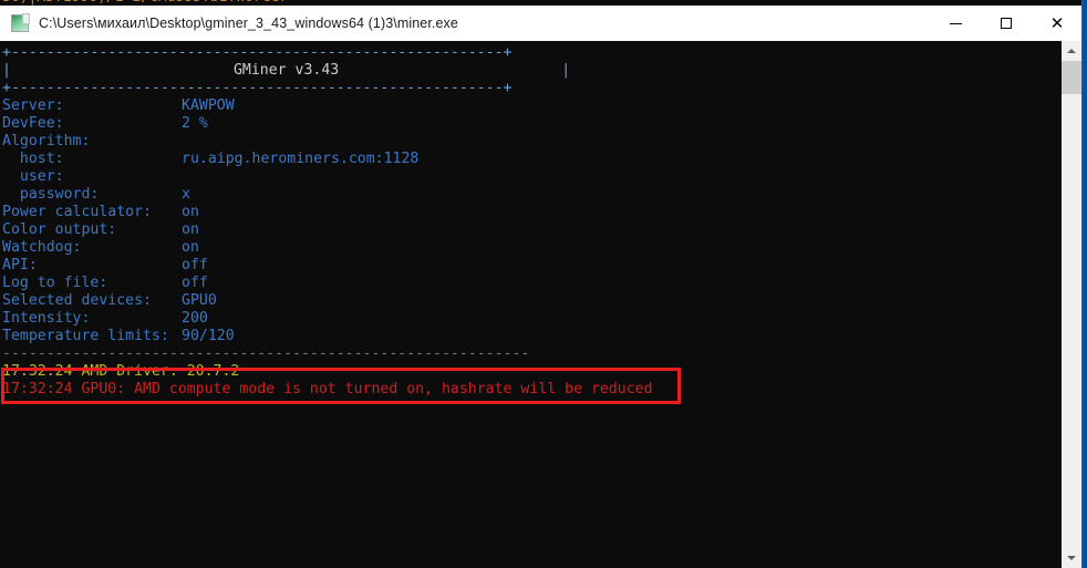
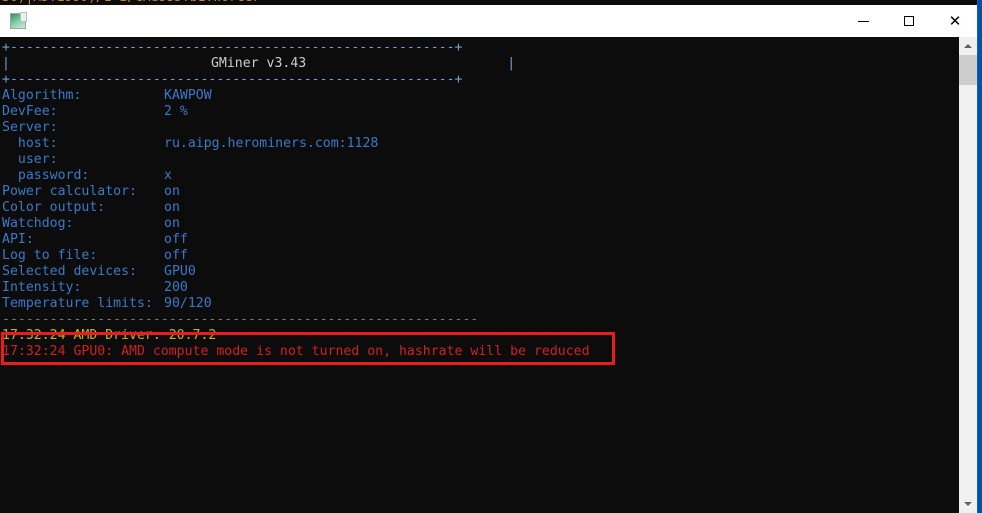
- C:\Users\михаил\Desktop\gminer_3_43_windows64 (1)3\miner.exe
  ✕
  +--------------------------------------------------------+
  |
  GMiner v3.43
  |
  +--------------------------------------------------------+
- Server:
+ Algorithm:
  KAWPOW
  DevFee:
  2 %
- Algorithm:
+ Server:
  host:
  ru.aipg.herominers.com:1128
  user:
  password:
  x
  Power calculator:
  on
  Color output:
  on
  Watchdog:
  on
  API:
  off
  Log to file:
  off
  Selected devices:
  GPU0
  Intensity:
  200
  Temperature limits:
  90/120
  ------------------------------------------------------------
  17:32:24 AMD Driver: 20.7.2
  17:32:24 GPU0: AMD compute mode is not turned on, hashrate will be reduced
